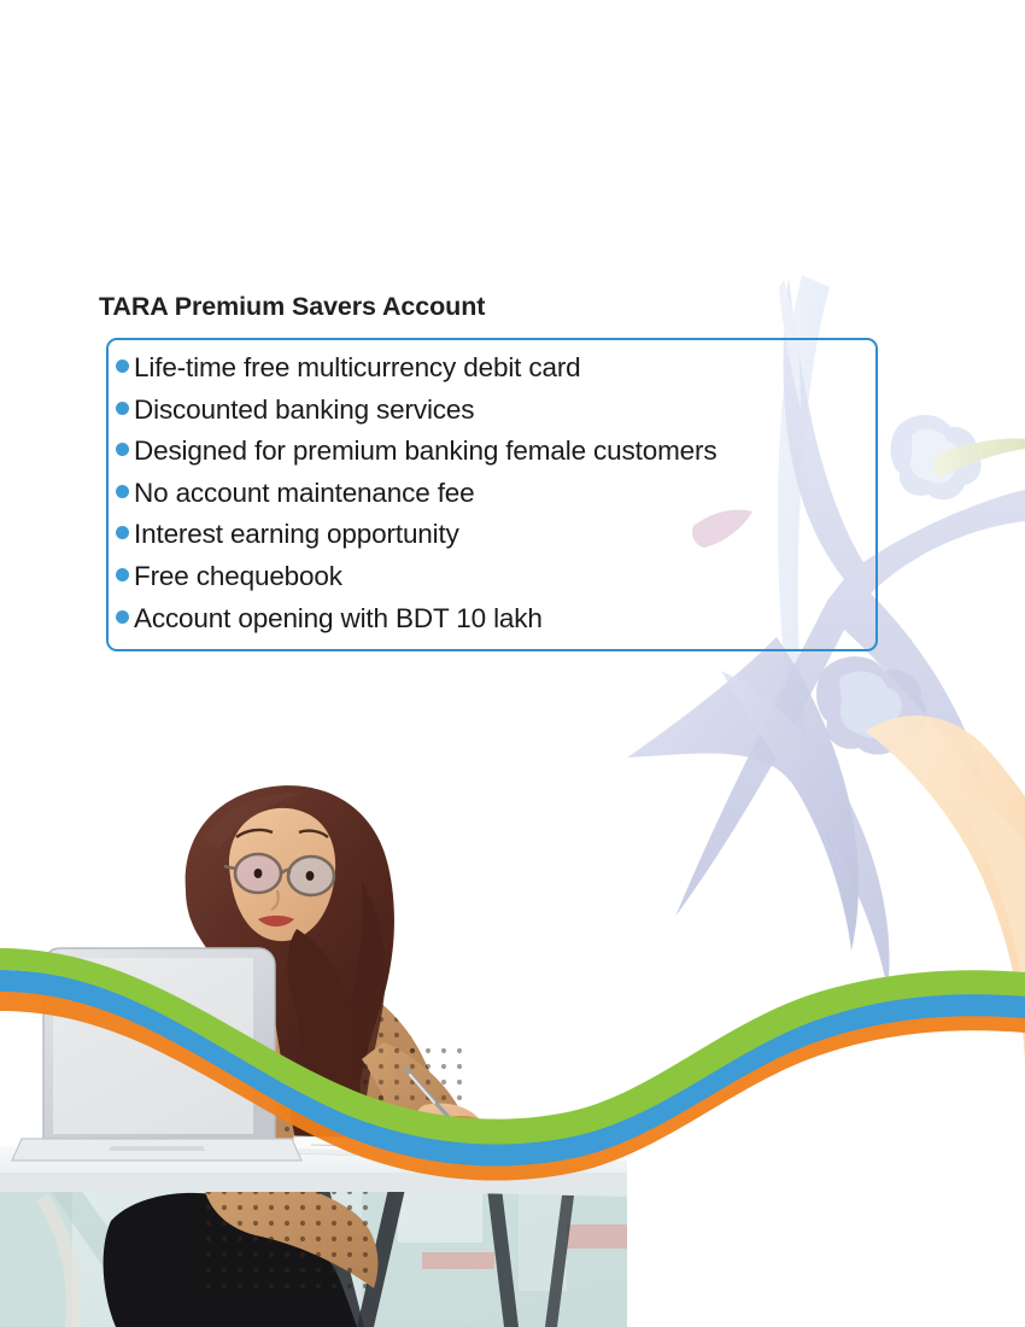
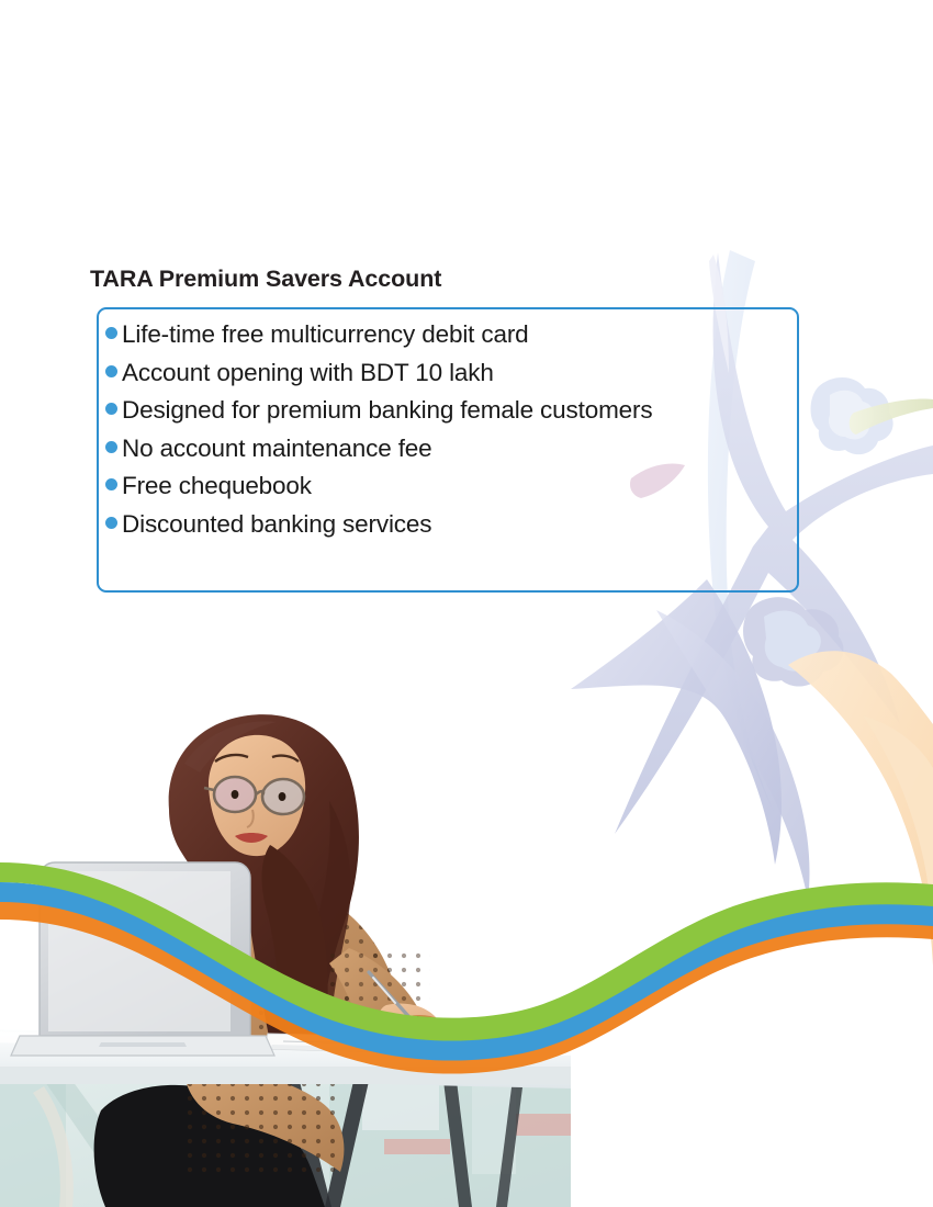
  TARA Premium Savers Account
  Life-time free multicurrency debit card
- Discounted banking services
+ Account opening with BDT 10 lakh
  Designed for premium banking female customers
  No account maintenance fee
- Interest earning opportunity
  Free chequebook
- Account opening with BDT 10 lakh
+ Discounted banking services
